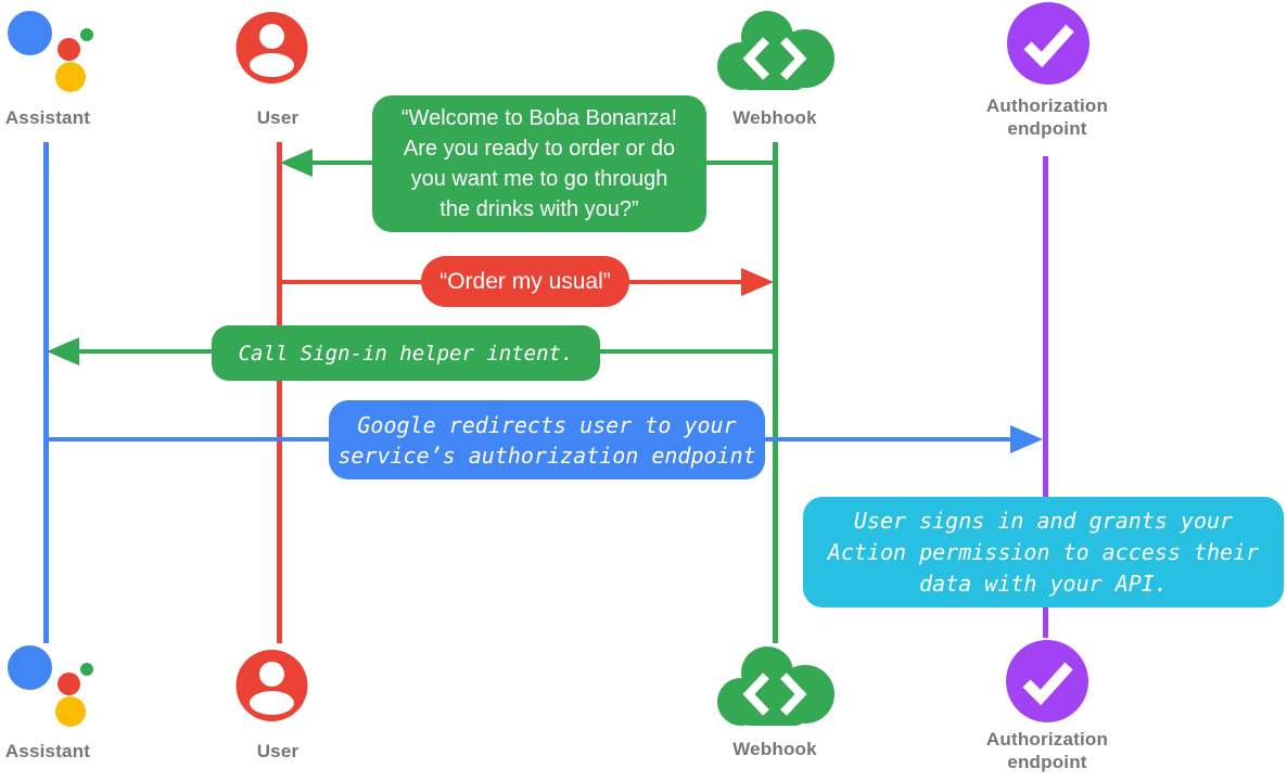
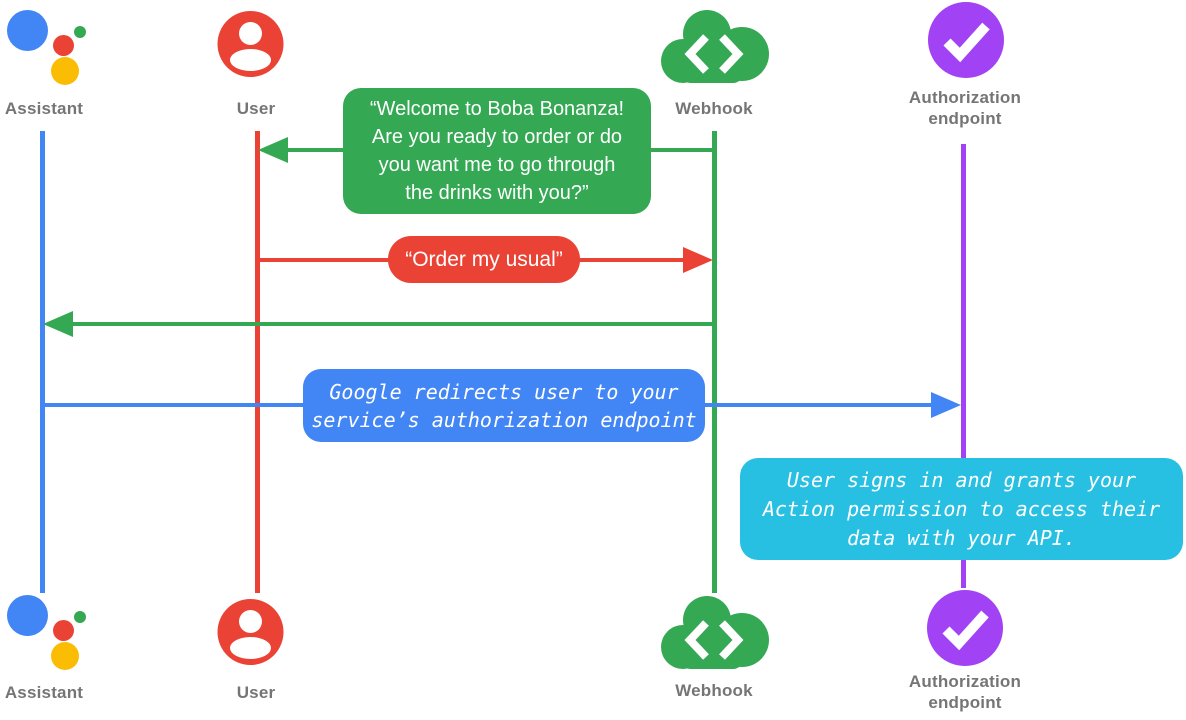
  “Welcome to Boba Bonanza!
  Are you ready to order or do
  you want me to go through
  the drinks with you?”
  “Order my usual”
- Call Sign-in helper intent.
  Google redirects user to your
  service’s authorization endpoint
  User signs in and grants your
  Action permission to access their
  data with your API.
  Assistant
  User
  Webhook
  Authorization endpoint
  Assistant
  User
  Webhook
  Authorization endpoint
